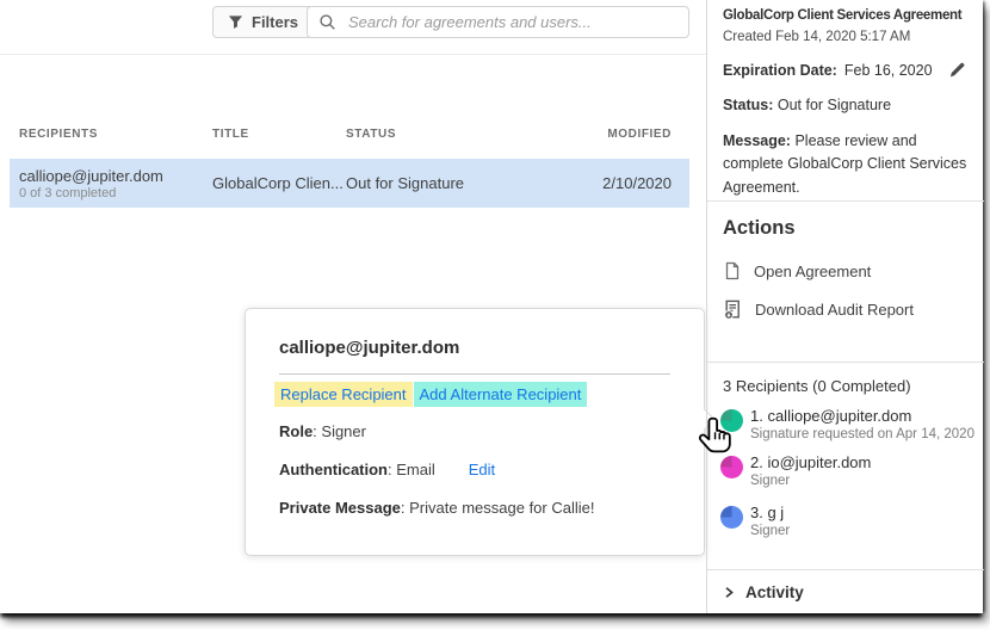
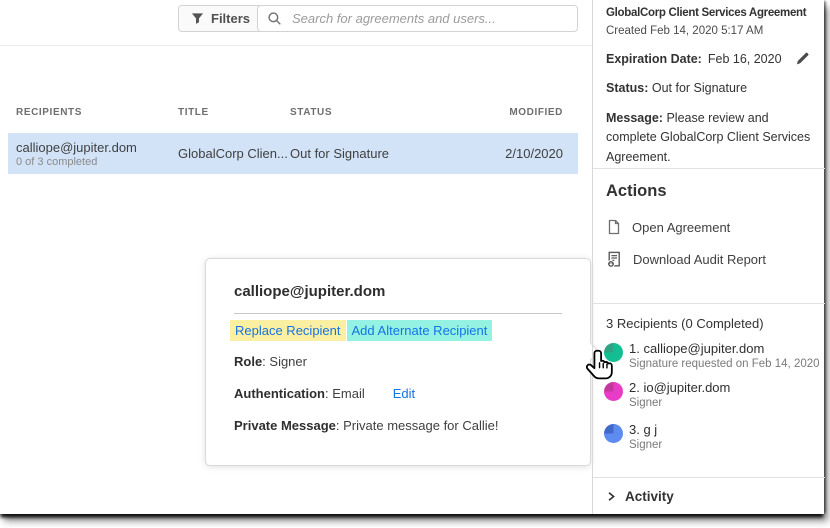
  Filters
  Search for agreements and users...
  RECIPIENTS
  TITLE
  STATUS
  MODIFIED
  calliope@jupiter.dom
  0 of 3 completed
  GlobalCorp Clien...
  Out for Signature
  2/10/2020
  calliope@jupiter.dom
  Replace Recipient Add Alternate Recipient
  Role: Signer
  Authentication: Email Edit
  Private Message: Private message for Callie!
  GlobalCorp Client Services Agreement
  Created Feb 14, 2020 5:17 AM
  Expiration Date:
  Feb 16, 2020
  Status: Out for Signature
  Message: Please review and complete GlobalCorp Client Services Agreement.
  Actions
  Open Agreement
  Download Audit Report
  3 Recipients (0 Completed)
  1. calliope@jupiter.dom
- Signature requested on Apr 14, 2020
+ Signature requested on Feb 14, 2020
  2. io@jupiter.dom
  Signer
  3. g j
  Signer
  Activity
